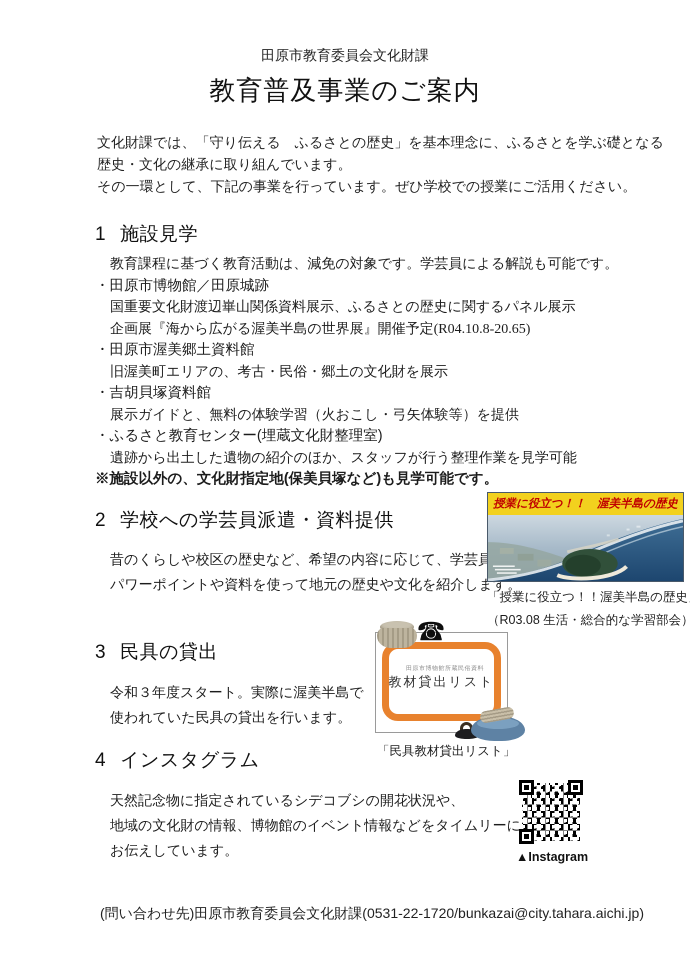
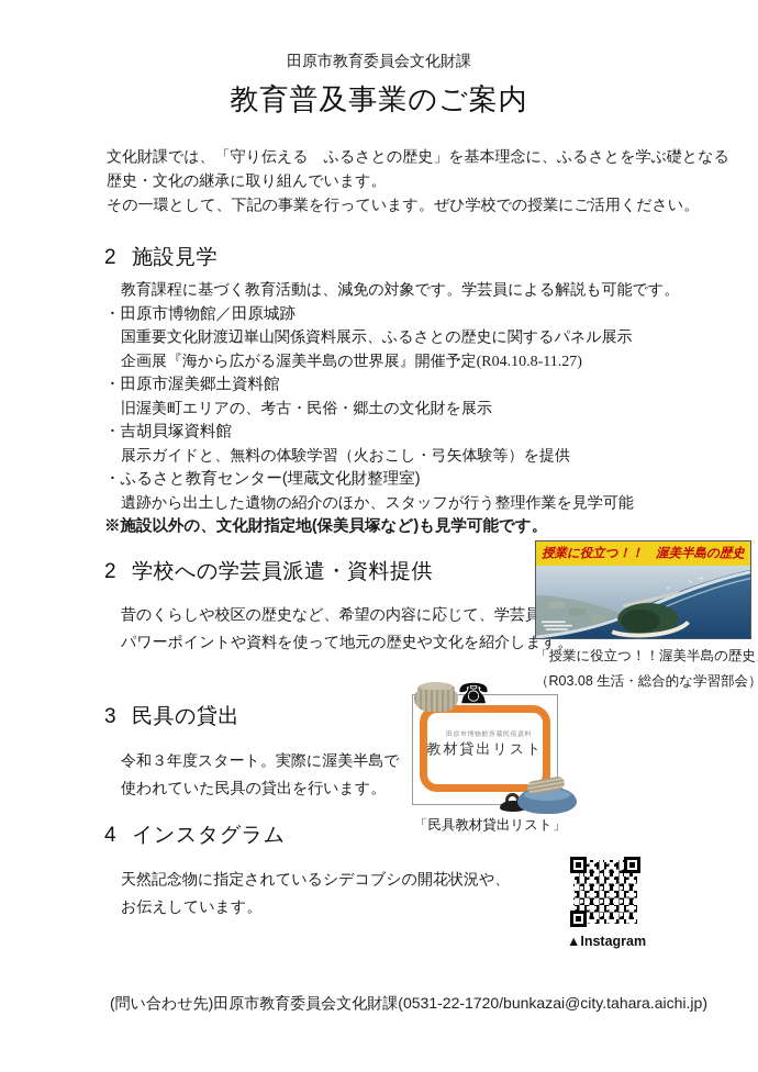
  田原市教育委員会文化財課
  教育普及事業のご案内
  文化財課では、「守り伝える ふるさとの歴史」を基本理念に、ふるさとを学ぶ礎となる
  歴史・文化の継承に取り組んでいます。
  その一環として、下記の事業を行っています。ぜひ学校での授業にご活用ください。
- 1 施設見学
+ 2 施設見学
  教育課程に基づく教育活動は、減免の対象です。学芸員による解説も可能です。
  ・田原市博物館／田原城跡
  国重要文化財渡辺崋山関係資料展示、ふるさとの歴史に関するパネル展示
- 企画展『海から広がる渥美半島の世界展』開催予定(R04.10.8-20.65)
+ 企画展『海から広がる渥美半島の世界展』開催予定(R04.10.8-11.27)
  ・田原市渥美郷土資料館
  旧渥美町エリアの、考古・民俗・郷土の文化財を展示
  ・吉胡貝塚資料館
  展示ガイドと、無料の体験学習（火おこし・弓矢体験等）を提供
  ・ふるさと教育センター(埋蔵文化財整理室)
  遺跡から出土した遺物の紹介のほか、スタッフが行う整理作業を見学可能
  ※施設以外の、文化財指定地(保美貝塚など)も見学可能です。
  2 学校への学芸員派遣・資料提供
  昔のくらしや校区の歴史など、希望の内容に応じて、学芸員
  パワーポイントや資料を使って地元の歴史や文化を紹介します。
  授業に役立つ！！ 渥美半島の歴史
  「授業に役立つ！！渥美半島の歴史
  （R03.08 生活・総合的な学習部会）
  3 民具の貸出
  令和３年度スタート。実際に渥美半島で
  使われていた民具の貸出を行います。
  教材貸出リスト
  ☎
  「民具教材貸出リスト」
  4 インスタグラム
  天然記念物に指定されているシデコブシの開花状況や、
- 地域の文化財の情報、博物館のイベント情報などをタイムリーに
  お伝えしています。
  ▲Instagram
  (問い合わせ先)田原市教育委員会文化財課(0531-22-1720/bunkazai@city.tahara.aichi.jp)
